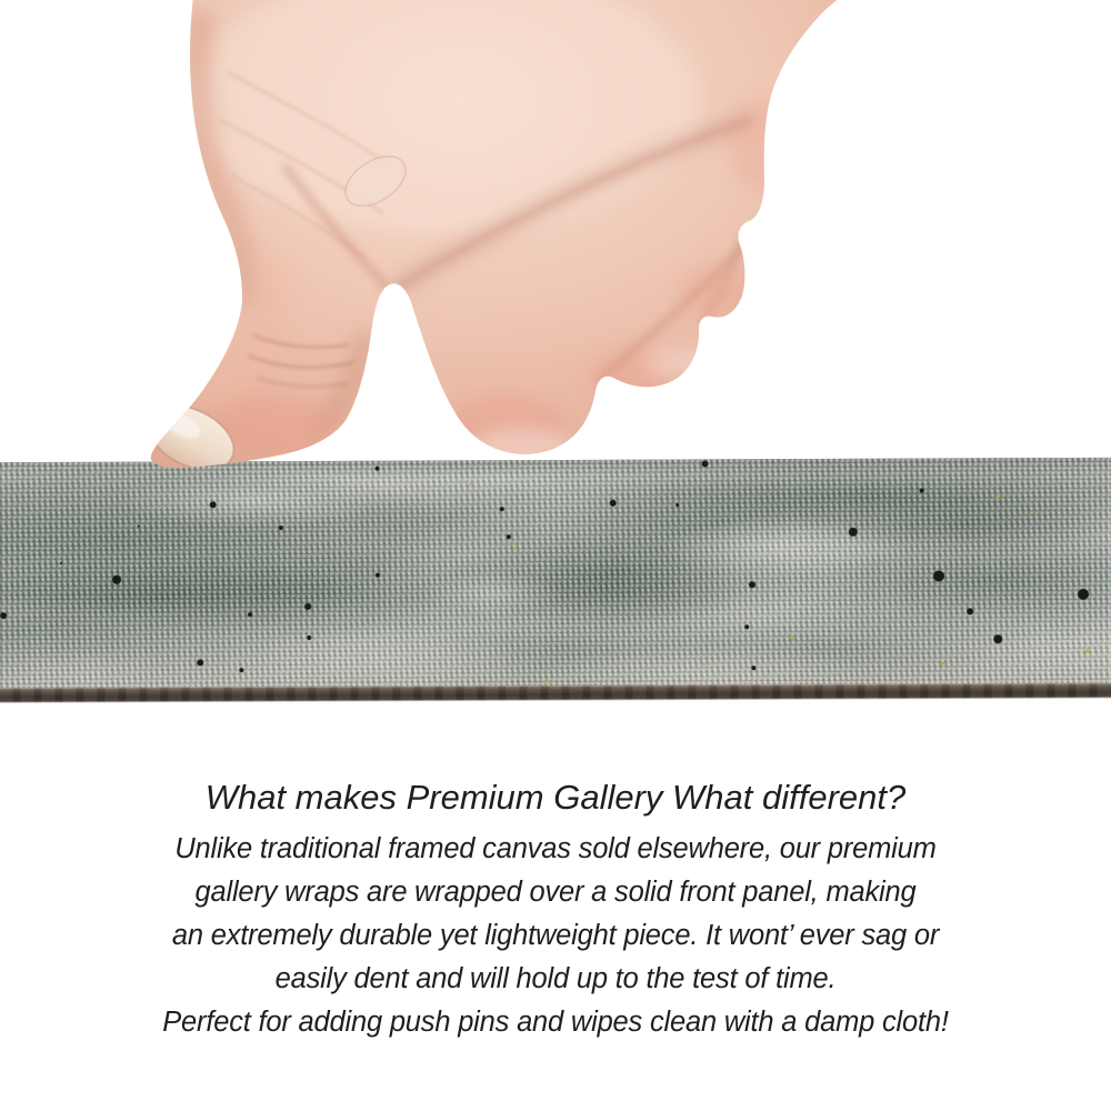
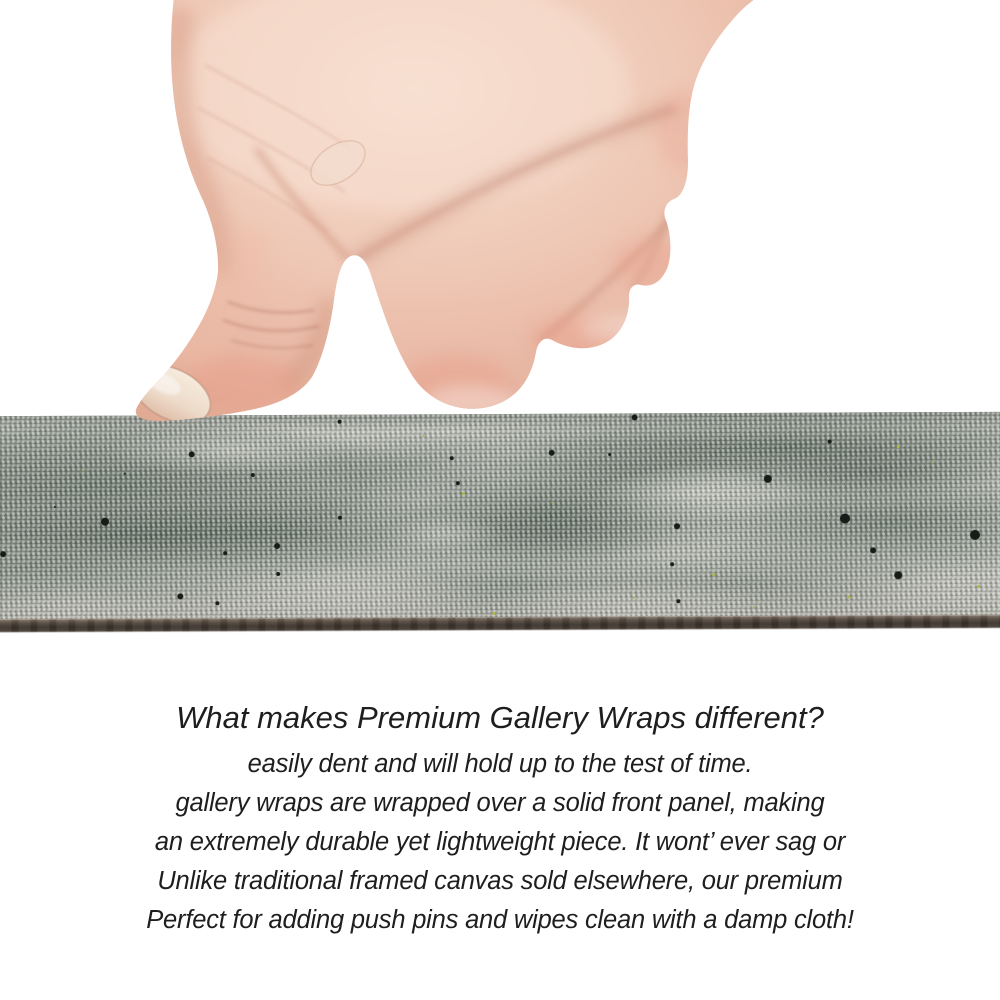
- What makes Premium Gallery What different?
+ What makes Premium Gallery Wraps different?
- Unlike traditional framed canvas sold elsewhere, our premium
+ easily dent and will hold up to the test of time.
  gallery wraps are wrapped over a solid front panel, making
  an extremely durable yet lightweight piece. It wont’ ever sag or
- easily dent and will hold up to the test of time.
+ Unlike traditional framed canvas sold elsewhere, our premium
  Perfect for adding push pins and wipes clean with a damp cloth!
